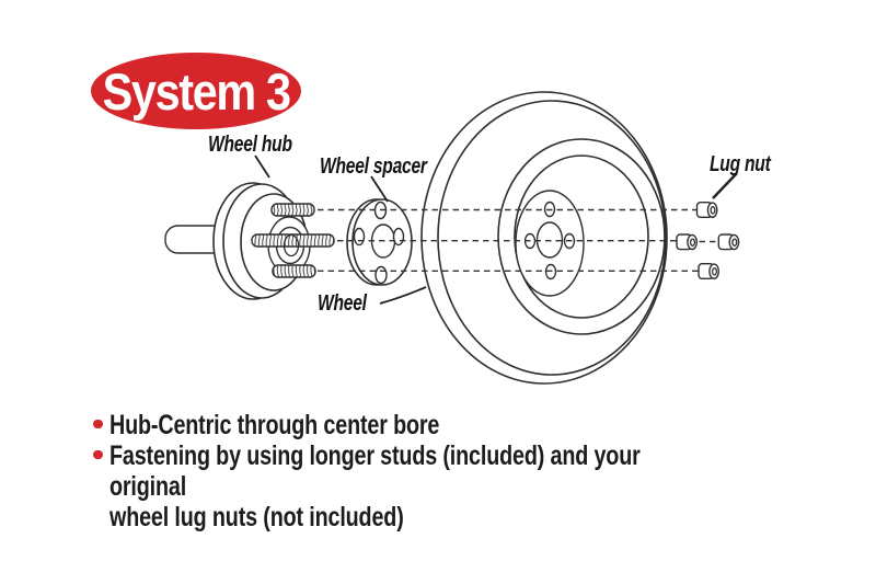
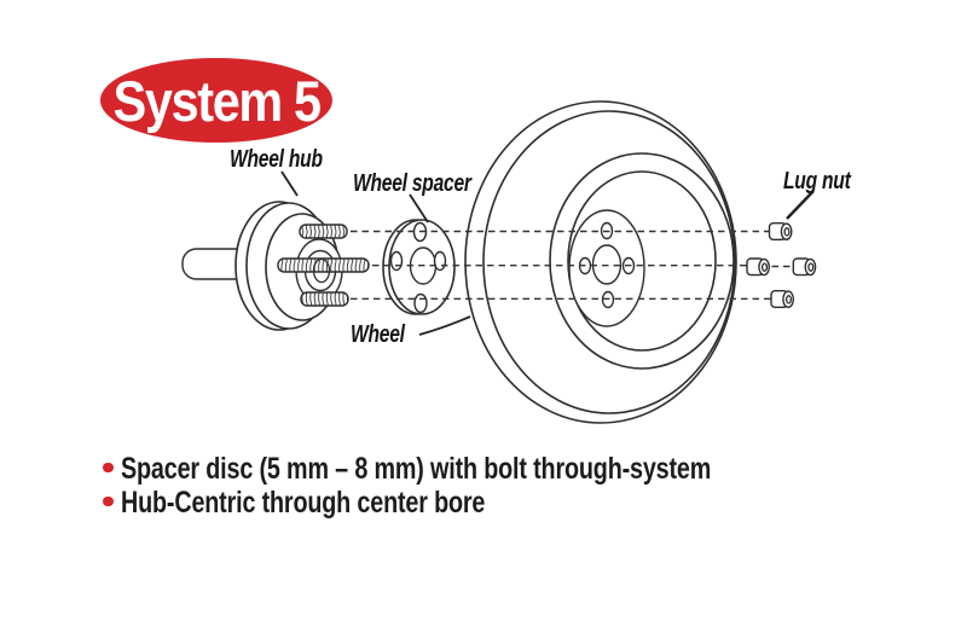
- System 3
+ System 5
  Wheel hub
  Wheel spacer
  Wheel
  Lug nut
+ Spacer disc (5 mm – 8 mm) with bolt through-system
  Hub-Centric through center bore
- Fastening by using longer studs (included) and your original
- wheel lug nuts (not included)
